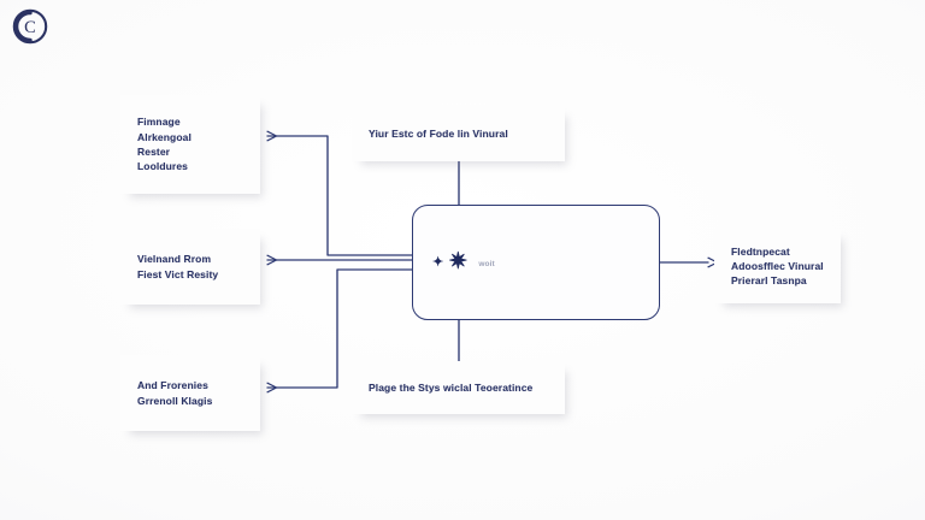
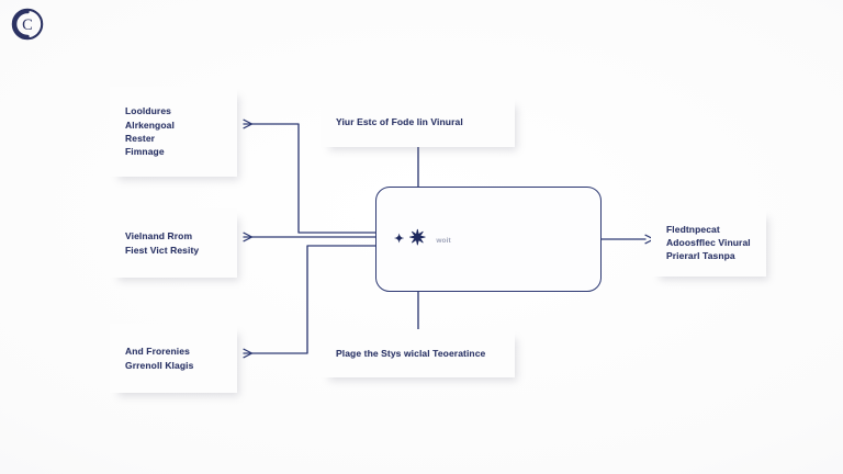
  C
- Fimnage
+ Looldures
  Alrkengoal
  Rester
- Looldures
+ Fimnage
  Vielnand Rrom
  Fiest Vict Resity
  And Frorenies
  Grrenoll Klagis
  Yiur Estc of Fode lin Vinural
  Plage the Stys wiclal Teoeratince
  Fledtnpecat
  Adoosfflec Vinural
  Prierarl Tasnpa
  ✦
  ✷
